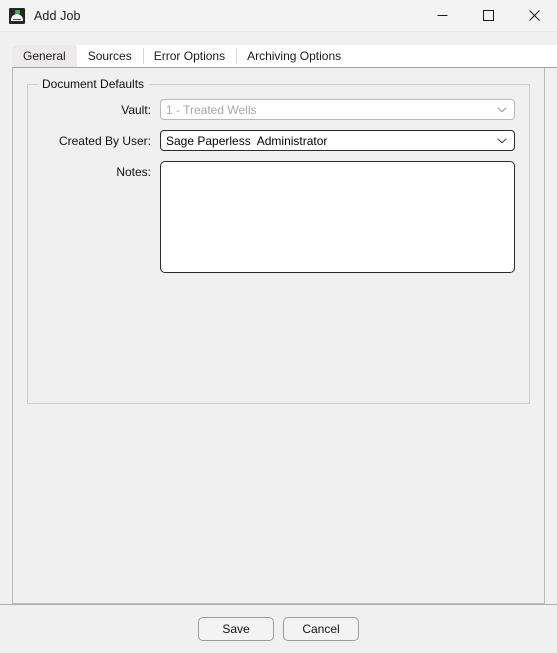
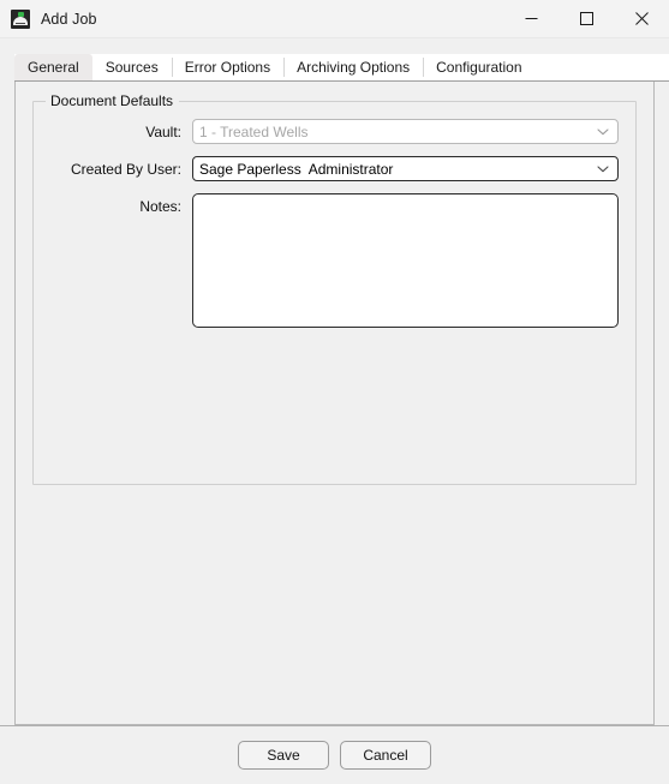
  Add Job
  General
  Sources
  Error Options
  Archiving Options
+ Configuration
  Document Defaults
  Vault:
  1 - Treated Wells
  Created By User:
  Sage Paperless Administrator
  Notes:
  Save
  Cancel
